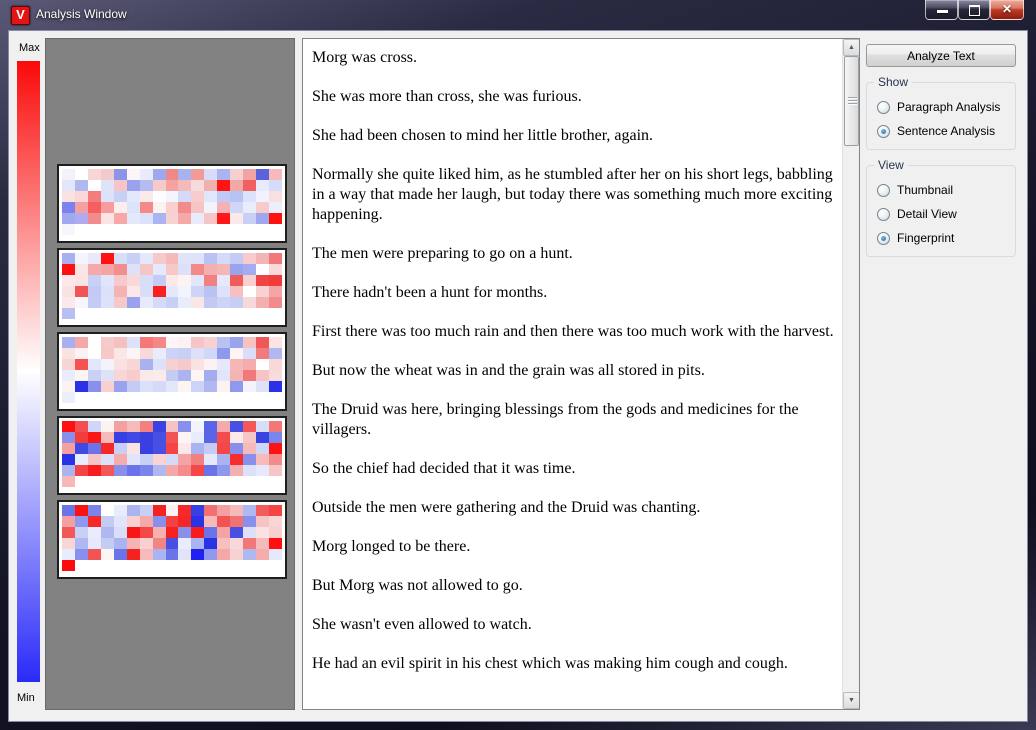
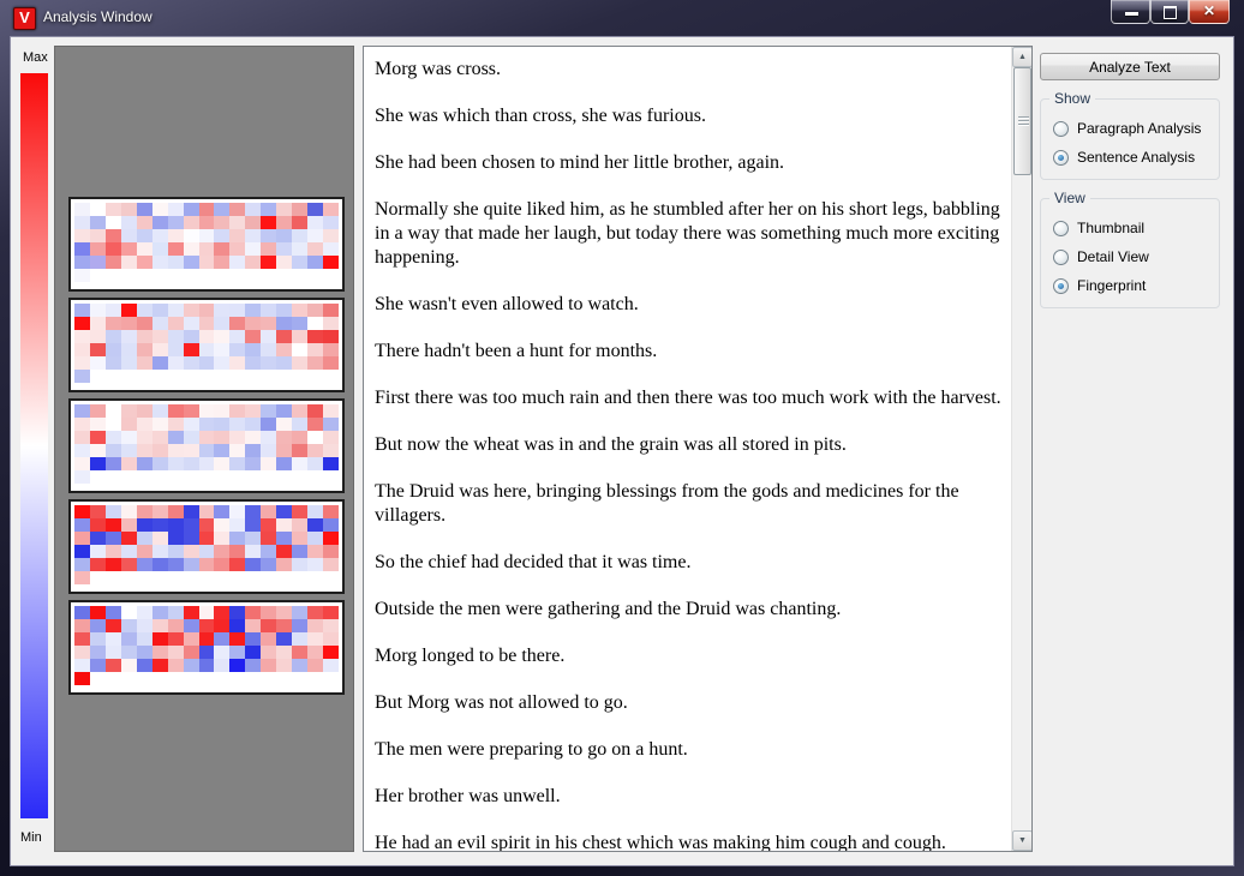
  V
  Analysis Window
  ✕
  Max
  Min
  Morg was cross.
- She was more than cross, she was furious.
+ She was which than cross, she was furious.
  She had been chosen to mind her little brother, again.
  Normally she quite liked him, as he stumbled after her on his short legs, babbling in a way that made her laugh, but today there was something much more exciting happening.
- The men were preparing to go on a hunt.
+ She wasn't even allowed to watch.
  There hadn't been a hunt for months.
  First there was too much rain and then there was too much work with the harvest.
  But now the wheat was in and the grain was all stored in pits.
  The Druid was here, bringing blessings from the gods and medicines for the villagers.
  So the chief had decided that it was time.
  Outside the men were gathering and the Druid was chanting.
  Morg longed to be there.
  But Morg was not allowed to go.
- She wasn't even allowed to watch.
+ The men were preparing to go on a hunt.
+ Her brother was unwell.
  He had an evil spirit in his chest which was making him cough and cough.
  Analyze Text
  Show
  Paragraph Analysis
  Sentence Analysis
  View
  Thumbnail
  Detail View
  Fingerprint
